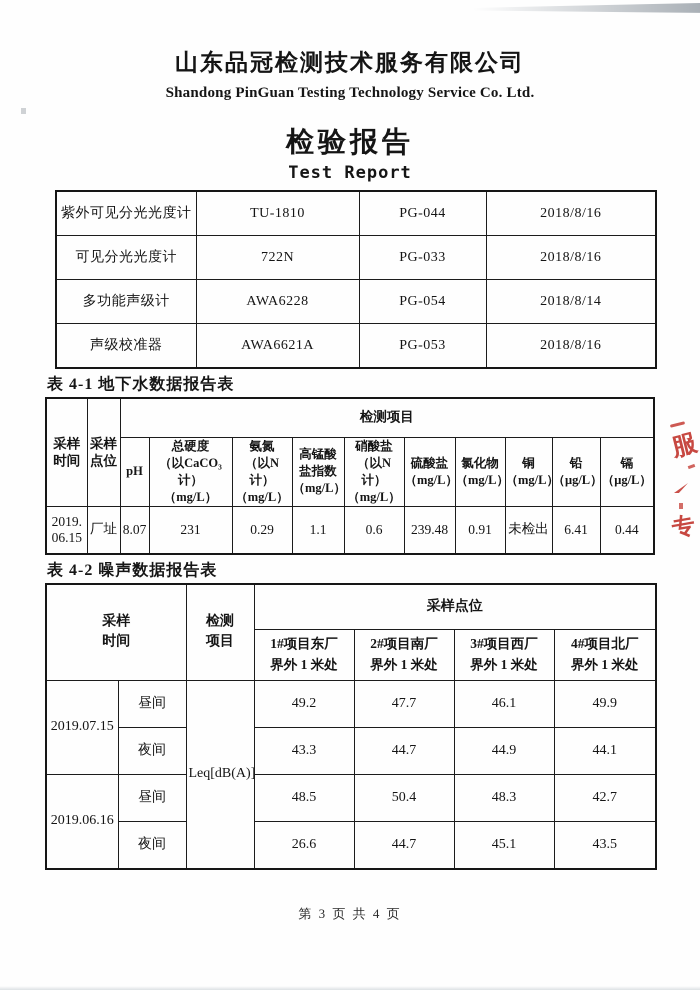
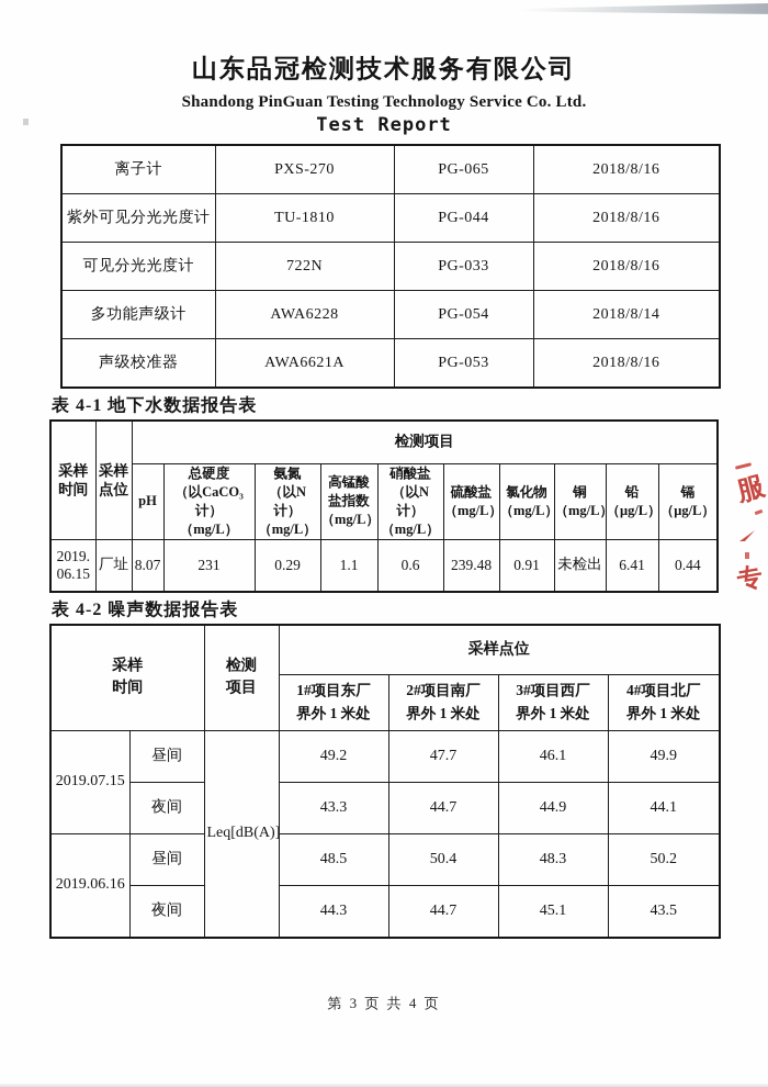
  山东品冠检测技术服务有限公司
  Shandong PinGuan Testing Technology Service Co. Ltd.
- 检验报告
  Test Report
+ 离子计	PXS-270	PG-065	2018/8/16
  紫外可见分光光度计	TU-1810	PG-044	2018/8/16
  可见分光光度计	722N	PG-033	2018/8/16
  多功能声级计	AWA6228	PG-054	2018/8/14
  声级校准器	AWA6621A	PG-053	2018/8/16
  表 4-1 地下水数据报告表
  采样 时间	采样 点位	检测项目
  pH	总硬度 （以CaCO₃计） （mg/L）	氨氮 （以N计） （mg/L）	高锰酸 盐指数 （mg/L）	硝酸盐 （以N计） （mg/L）	硫酸盐 （mg/L）	氯化物 （mg/L）	铜 （mg/L	铅 （μg/L）	镉 （μg/L）
  2019. 06.15	厂址	8.07	231	0.29	1.1	0.6	239.48	0.91	未检出	6.41	0.44
  表 4-2 噪声数据报告表
  采样 时间	检测 项目	采样点位
  1#项目东厂 界外 1 米处	2#项目南厂 界外 1 米处	3#项目西厂 界外 1 米处	4#项目北厂 界外 1 米处
  2019.07.15	昼间	Leq[dB(A)]	49.2	47.7	46.1	49.9
  夜间	43.3	44.7	44.9	44.1
- 2019.06.16	昼间	48.5	50.4	48.3	42.7
+ 2019.06.16	昼间	48.5	50.4	48.3	50.2
- 夜间	26.6	44.7	45.1	43.5
+ 夜间	44.3	44.7	45.1	43.5
  第 3 页 共 4 页
